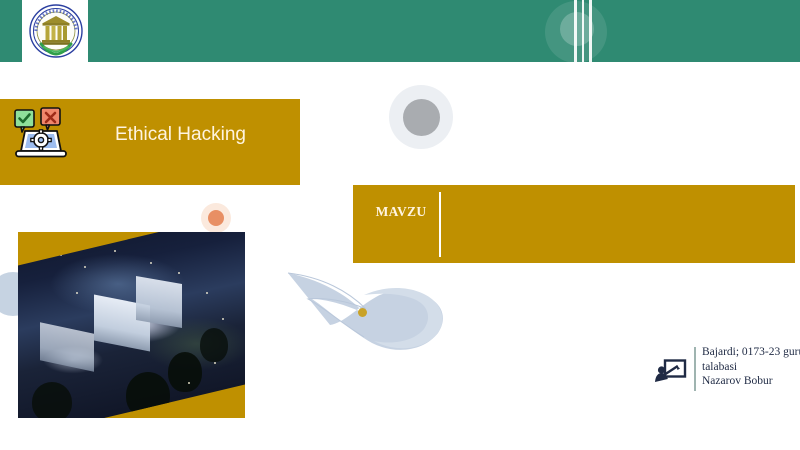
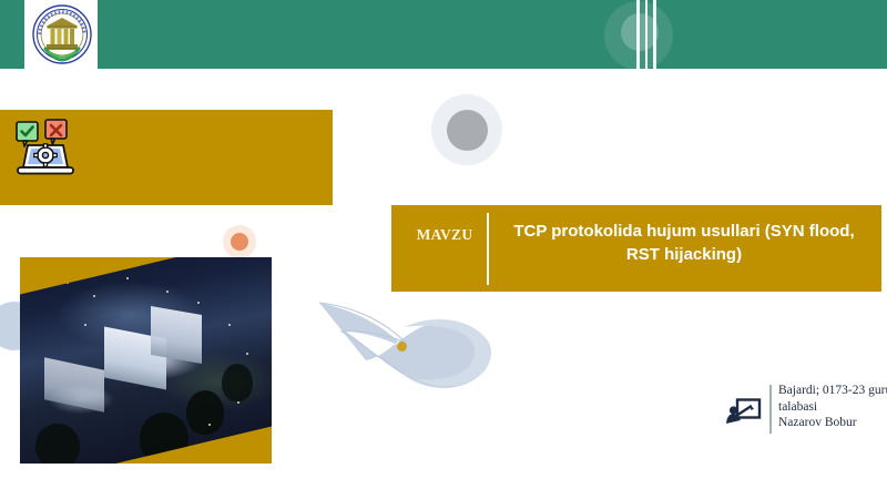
- Ethical Hacking
  MAVZU
+ TCP protokolida hujum usullari (SYN flood, RST hijacking)
  Bajardi; 0173-23 gur
  talabasi
  Nazarov Bobur
